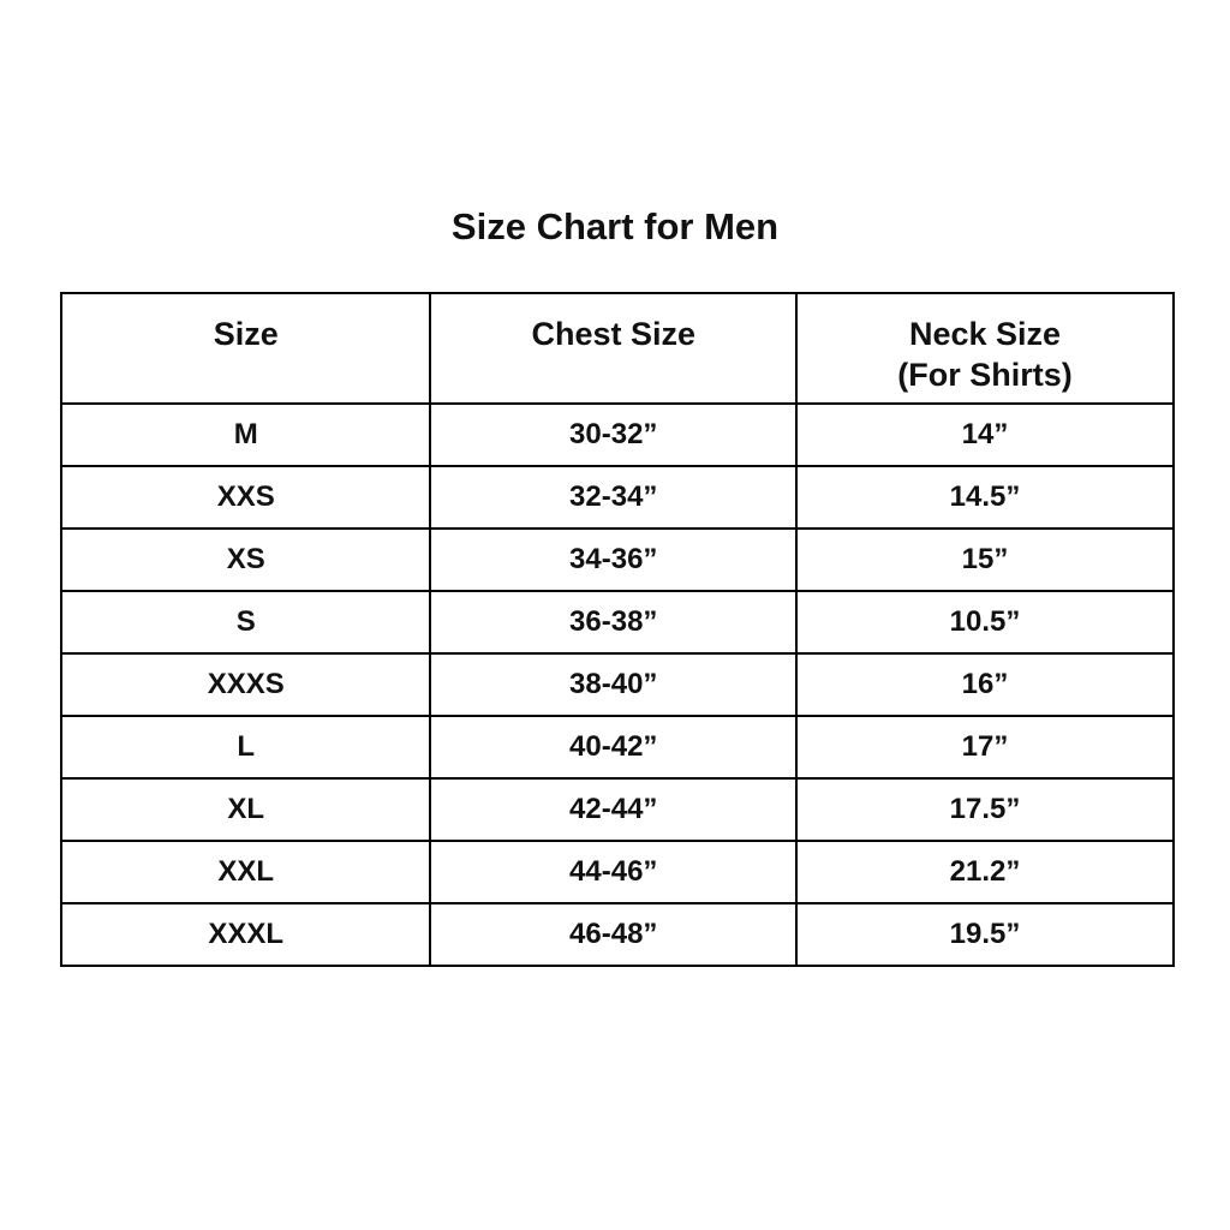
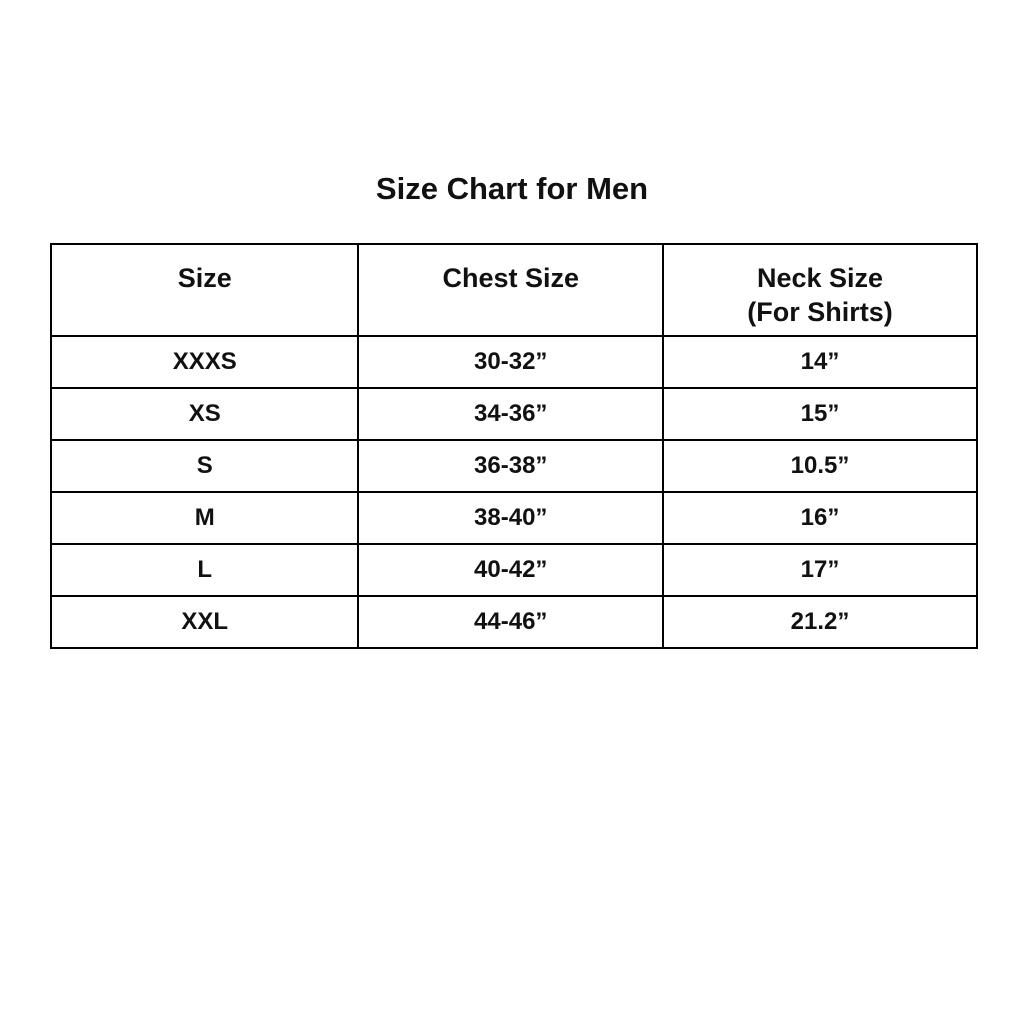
  Size Chart for Men
  Size	Chest Size	Neck Size (For Shirts)
- M	30-32”	14”
+ XXXS	30-32”	14”
- XXS	32-34”	14.5”
  XS	34-36”	15”
  S	36-38”	10.5”
- XXXS	38-40”	16”
+ M	38-40”	16”
  L	40-42”	17”
- XL	42-44”	17.5”
  XXL	44-46”	21.2”
- XXXL	46-48”	19.5”
